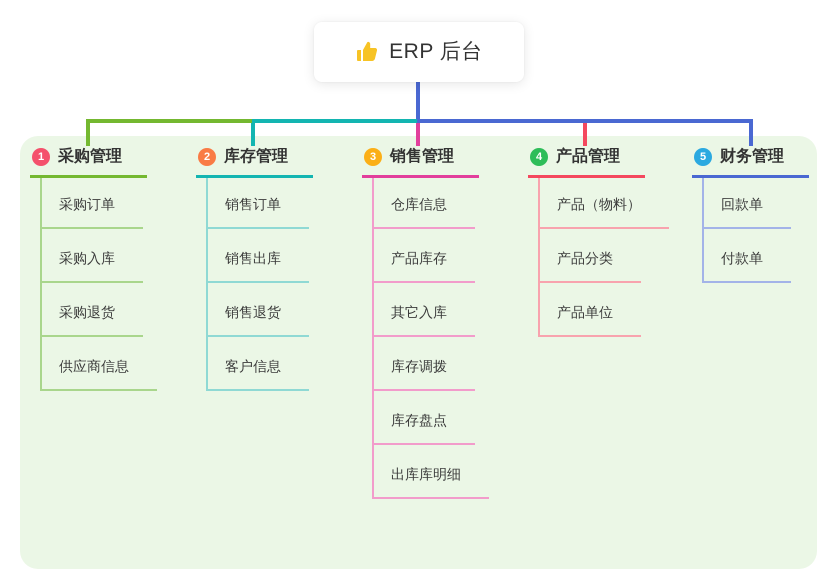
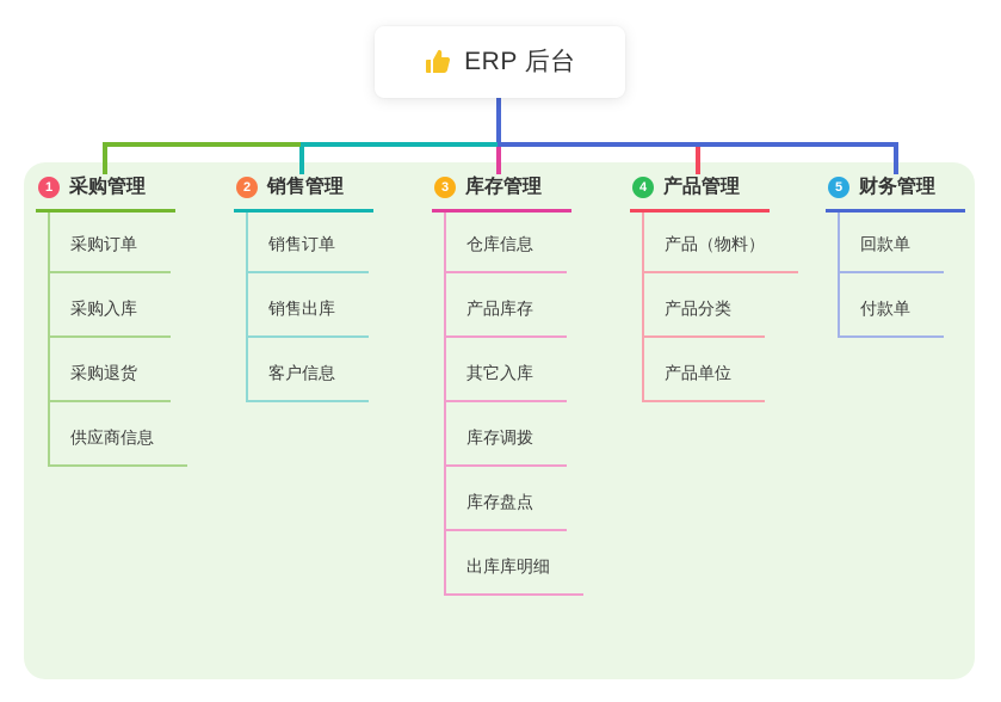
  ERP 后台
  1
  采购管理
  采购订单
  采购入库
  采购退货
  供应商信息
  2
- 库存管理
+ 销售管理
  销售订单
  销售出库
- 销售退货
  客户信息
  3
- 销售管理
+ 库存管理
  仓库信息
  产品库存
  其它入库
  库存调拨
  库存盘点
  出库库明细
  4
  产品管理
  产品（物料）
  产品分类
  产品单位
  5
  财务管理
  回款单
  付款单
